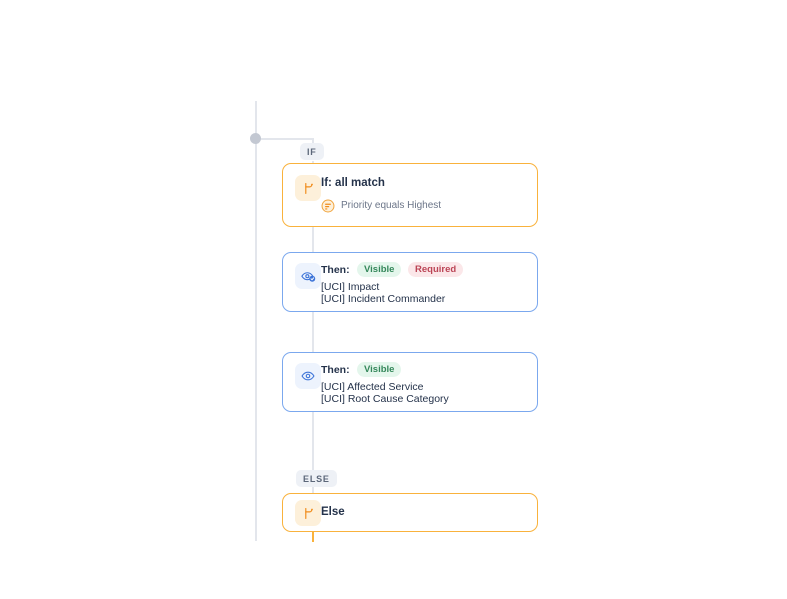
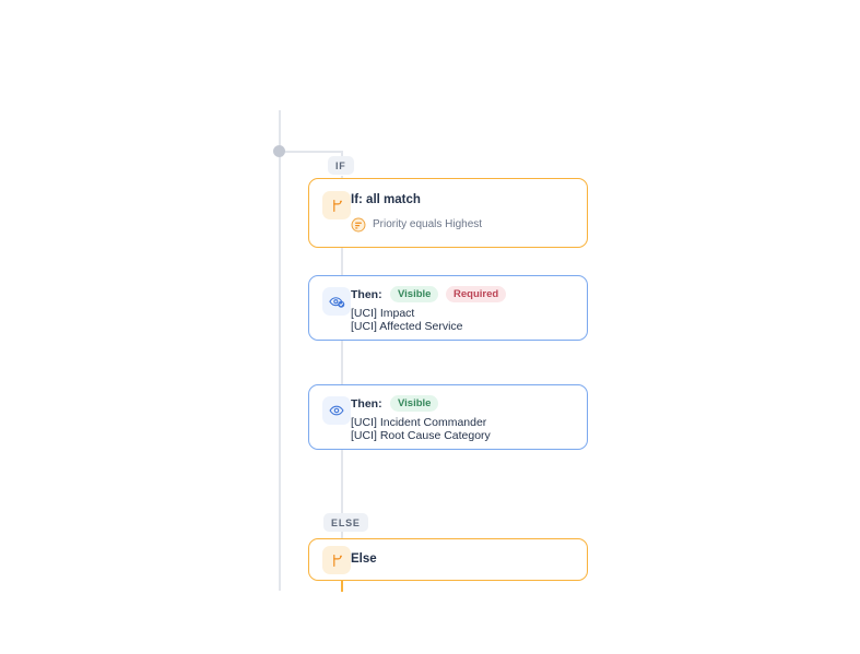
  IF
  If: all match
  Priority equals Highest
  Then:
  Visible
  Required
  [UCI] Impact
- [UCI] Incident Commander
+ [UCI] Affected Service
  Then:
  Visible
- [UCI] Affected Service
+ [UCI] Incident Commander
  [UCI] Root Cause Category
  ELSE
  Else
